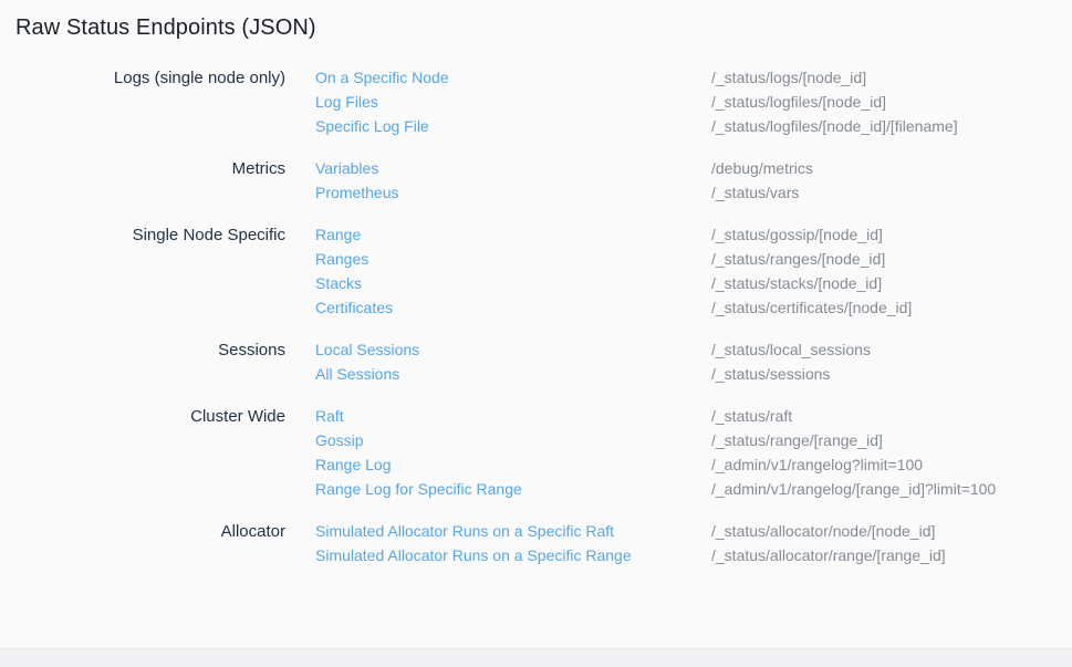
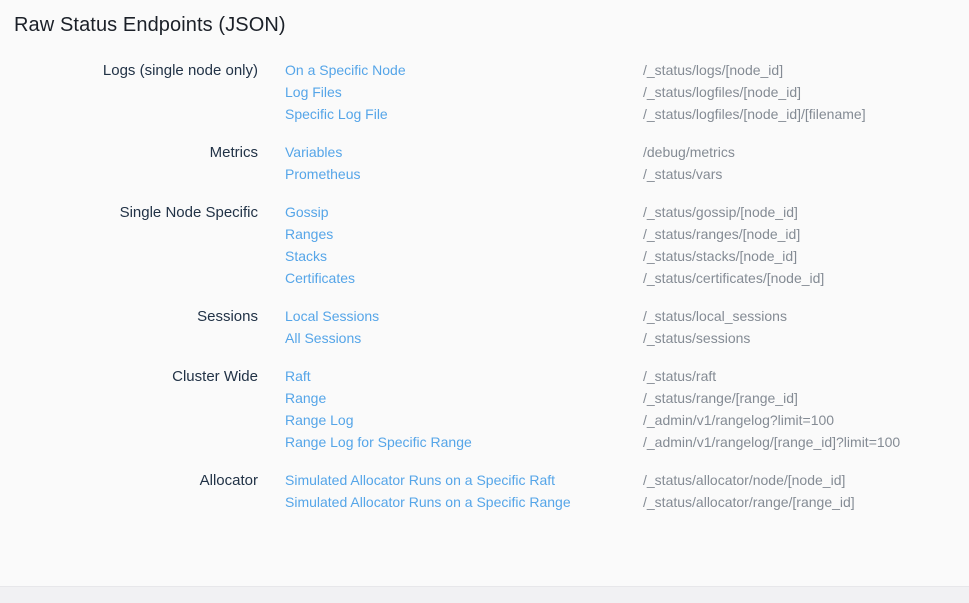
  Raw Status Endpoints (JSON)
  Logs (single node only)
  On a Specific Node
  /_status/logs/[node_id]
  Log Files
  /_status/logfiles/[node_id]
  Specific Log File
  /_status/logfiles/[node_id]/[filename]
  Metrics
  Variables
  /debug/metrics
  Prometheus
  /_status/vars
  Single Node Specific
- Range
+ Gossip
  /_status/gossip/[node_id]
  Ranges
  /_status/ranges/[node_id]
  Stacks
  /_status/stacks/[node_id]
  Certificates
  /_status/certificates/[node_id]
  Sessions
  Local Sessions
  /_status/local_sessions
  All Sessions
  /_status/sessions
  Cluster Wide
  Raft
  /_status/raft
- Gossip
+ Range
  /_status/range/[range_id]
  Range Log
  /_admin/v1/rangelog?limit=100
  Range Log for Specific Range
  /_admin/v1/rangelog/[range_id]?limit=100
  Allocator
  Simulated Allocator Runs on a Specific Raft
  /_status/allocator/node/[node_id]
  Simulated Allocator Runs on a Specific Range
  /_status/allocator/range/[range_id]
